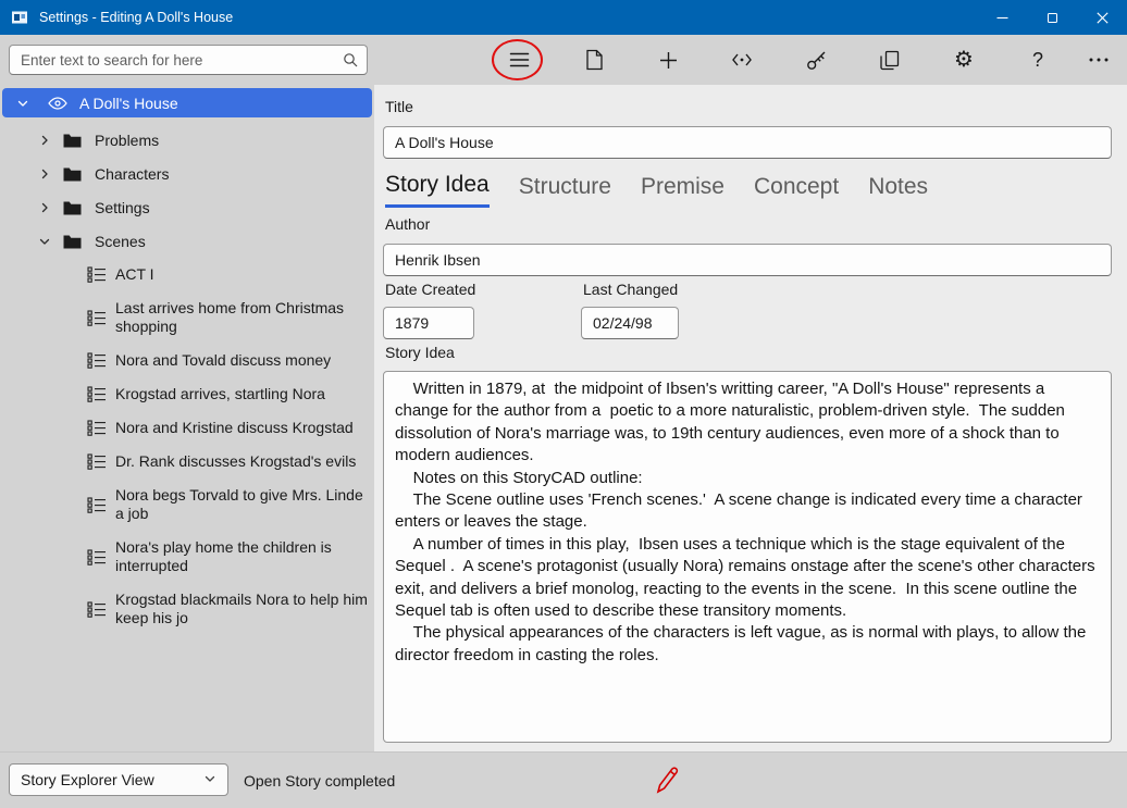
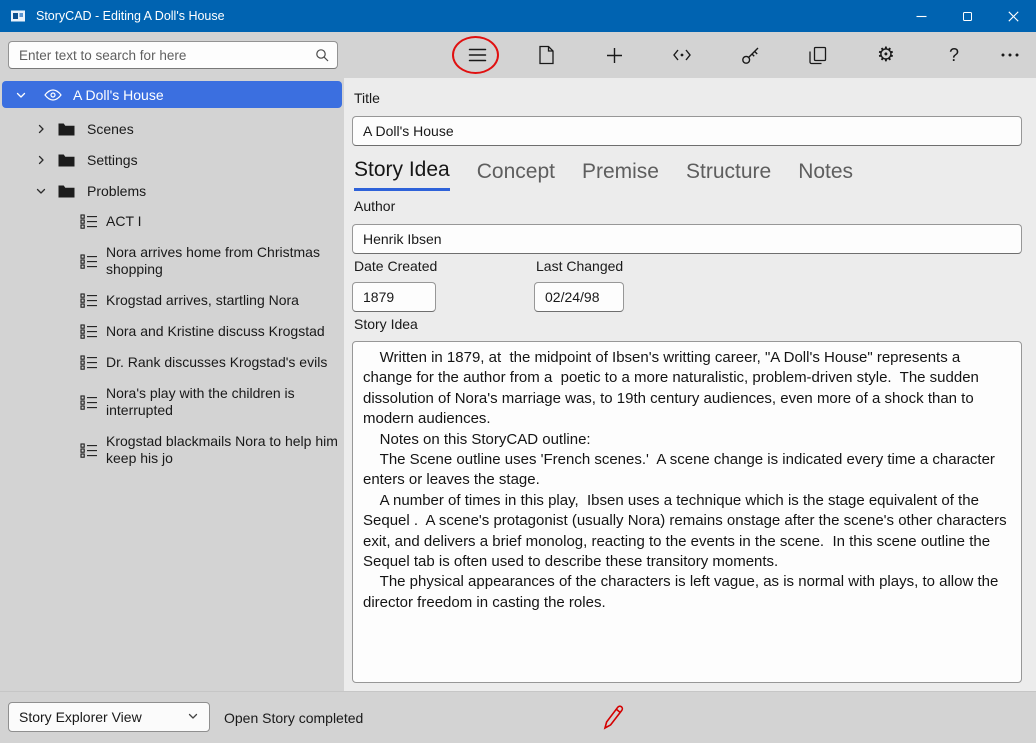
- Settings - Editing A Doll's House
+ StoryCAD - Editing A Doll's House
  Enter text to search for here
  ⚙
  ?
  A Doll's House
- Problems
+ Scenes
- Characters
  Settings
- Scenes
+ Problems
  ACT I
- Last arrives home from Christmas shopping
+ Nora arrives home from Christmas shopping
- Nora and Tovald discuss money
  Krogstad arrives, startling Nora
  Nora and Kristine discuss Krogstad
  Dr. Rank discusses Krogstad's evils
- Nora begs Torvald to give Mrs. Linde a job
- Nora's play home the children is interrupted
+ Nora's play with the children is interrupted
  Krogstad blackmails Nora to help him keep his jo
  Title
  A Doll's House
  Story Idea
- Structure
+ Concept
  Premise
- Concept
+ Structure
  Notes
  Author
  Henrik Ibsen
  Date Created
  Last Changed
  1879
  02/24/98
  Story Idea
  Story Explorer View
  Open Story completed
